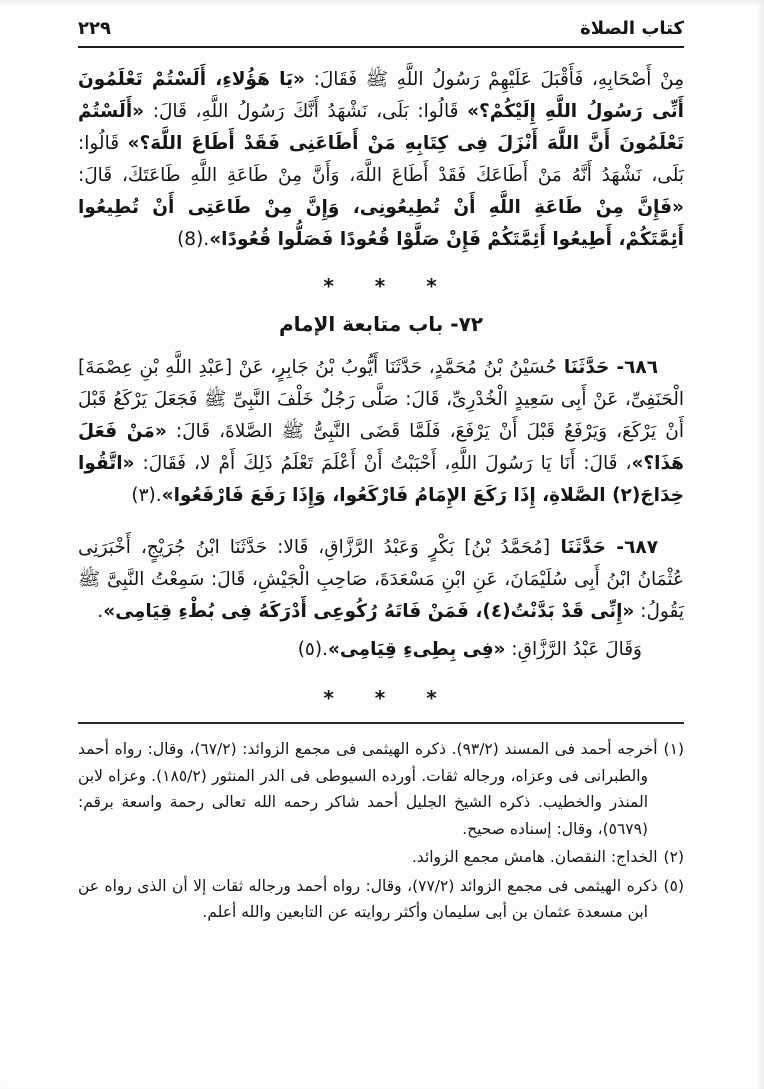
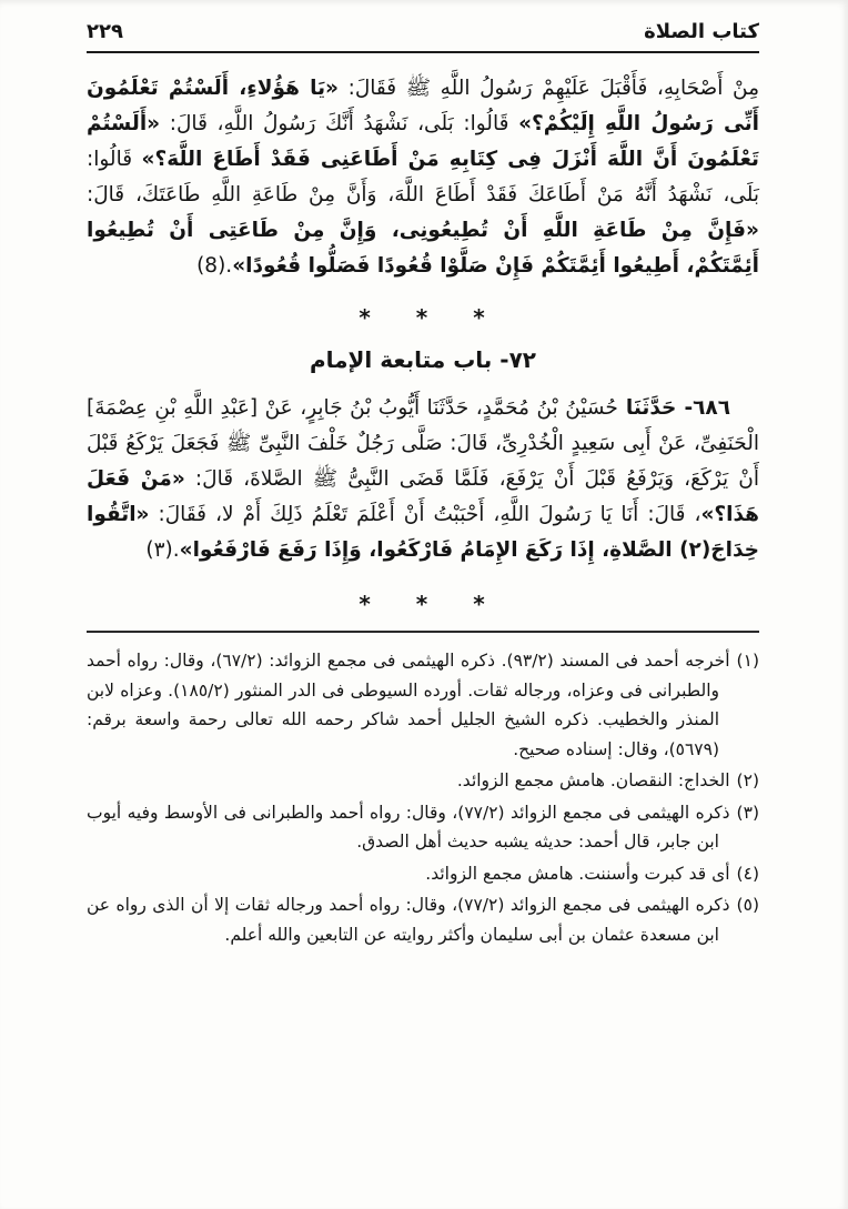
  كتاب الصلاة
  ٢٢٩
  مِنْ أَصْحَابِهِ، فَأَقْبَلَ عَلَيْهِمْ رَسُولُ اللَّهِ ﷺ فَقَالَ: «يَا هَؤُلاءِ، أَلَسْتُمْ تَعْلَمُونَ أَنِّى رَسُولُ اللَّهِ إِلَيْكُمْ؟» قَالُوا: بَلَى، نَشْهَدُ أَنَّكَ رَسُولُ اللَّهِ، قَالَ: «أَلَسْتُمْ تَعْلَمُونَ أَنَّ اللَّهَ أَنْزَلَ فِى كِتَابِهِ مَنْ أَطَاعَنِى فَقَدْ أَطَاعَ اللَّهَ؟» قَالُوا: بَلَى، نَشْهَدُ أَنَّهُ مَنْ أَطَاعَكَ فَقَدْ أَطَاعَ اللَّهَ، وَأَنَّ مِنْ طَاعَةِ اللَّهِ طَاعَتَكَ، قَالَ: «فَإِنَّ مِنْ طَاعَةِ اللَّهِ أَنْ تُطِيعُونِى، وَإِنَّ مِنْ طَاعَتِى أَنْ تُطِيعُوا أَئِمَّتَكُمْ، أَطِيعُوا أَئِمَّتَكُمْ فَإِنْ صَلَّوْا قُعُودًا فَصَلُّوا قُعُودًا».(8)
  * * *
  ٧٢- باب متابعة الإمام
  ٦٨٦- حَدَّثَنَا حُسَيْنُ بْنُ مُحَمَّدٍ، حَدَّثَنَا أَيُّوبُ بْنُ جَابِرٍ، عَنْ [عَبْدِ اللَّهِ بْنِ عِصْمَةَ] الْحَنَفِىِّ، عَنْ أَبِى سَعِيدٍ الْخُدْرِىِّ، قَالَ: صَلَّى رَجُلٌ خَلْفَ النَّبِىِّ ﷺ فَجَعَلَ يَرْكَعُ قَبْلَ أَنْ يَرْكَعَ، وَيَرْفَعُ قَبْلَ أَنْ يَرْفَعَ، فَلَمَّا قَضَى النَّبِىُّ ﷺ الصَّلاةَ، قَالَ: «مَنْ فَعَلَ هَذَا؟»، قَالَ: أَنَا يَا رَسُولَ اللَّهِ، أَحْبَبْتُ أَنْ أَعْلَمَ تَعْلَمُ ذَلِكَ أَمْ لا، فَقَالَ: «اتَّقُوا خِدَاجَ(٢) الصَّلاةِ، إِذَا رَكَعَ الإِمَامُ فَارْكَعُوا، وَإِذَا رَفَعَ فَارْفَعُوا».(٣)
- ٦٨٧- حَدَّثَنَا [مُحَمَّدُ بْنُ] بَكْرٍ وَعَبْدُ الرَّزَّاقِ، قَالا: حَدَّثَنَا ابْنُ جُرَيْجٍ، أَخْبَرَنِى عُثْمَانُ ابْنُ أَبِى سُلَيْمَانَ، عَنِ ابْنِ مَسْعَدَةَ، صَاحِبِ الْجَيْشِ، قَالَ: سَمِعْتُ النَّبِىَّ ﷺ يَقُولُ: «إِنِّى قَدْ بَدَّنْتُ(٤)، فَمَنْ فَاتَهُ رُكُوعِى أَدْرَكَهُ فِى بُطْءِ قِيَامِى».
- وَقَالَ عَبْدُ الرَّزَّاقِ: «فِى بِطِىءِ قِيَامِى».(٥)
  * * *
  (١)أخرجه أحمد فى المسند (٩٣/٢). ذكره الهيثمى فى مجمع الزوائد: (٦٧/٢)، وقال: رواه أحمد والطبرانى فى وعزاه، ورجاله ثقات. أورده السيوطى فى الدر المنثور (١٨٥/٢). وعزاه لابن المنذر والخطيب. ذكره الشيخ الجليل أحمد شاكر رحمه الله تعالى رحمة واسعة برقم: (٥٦٧٩)، وقال: إسناده صحيح.
  (٢)الخداج: النقصان. هامش مجمع الزوائد.
+ (٣)ذكره الهيثمى فى مجمع الزوائد (٧٧/٢)، وقال: رواه أحمد والطبرانى فى الأوسط وفيه أيوب ابن جابر، قال أحمد: حديثه يشبه حديث أهل الصدق.
+ (٤)أى قد كبرت وأسننت. هامش مجمع الزوائد.
  (٥)ذكره الهيثمى فى مجمع الزوائد (٧٧/٢)، وقال: رواه أحمد ورجاله ثقات إلا أن الذى رواه عن ابن مسعدة عثمان بن أبى سليمان وأكثر روايته عن التابعين والله أعلم.
